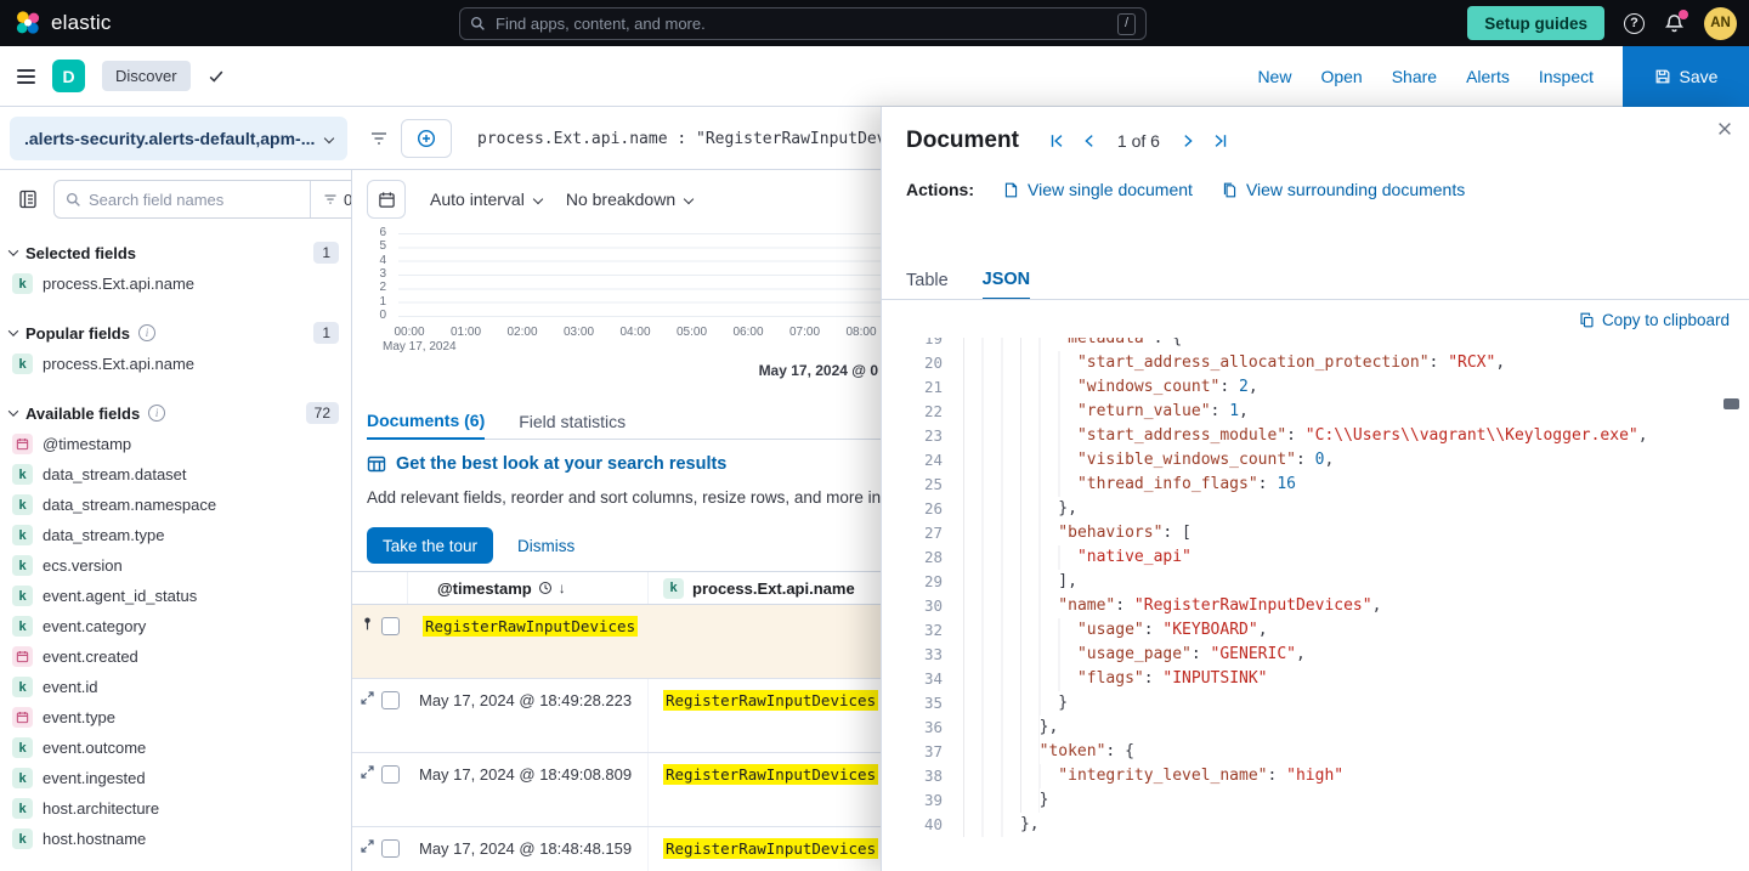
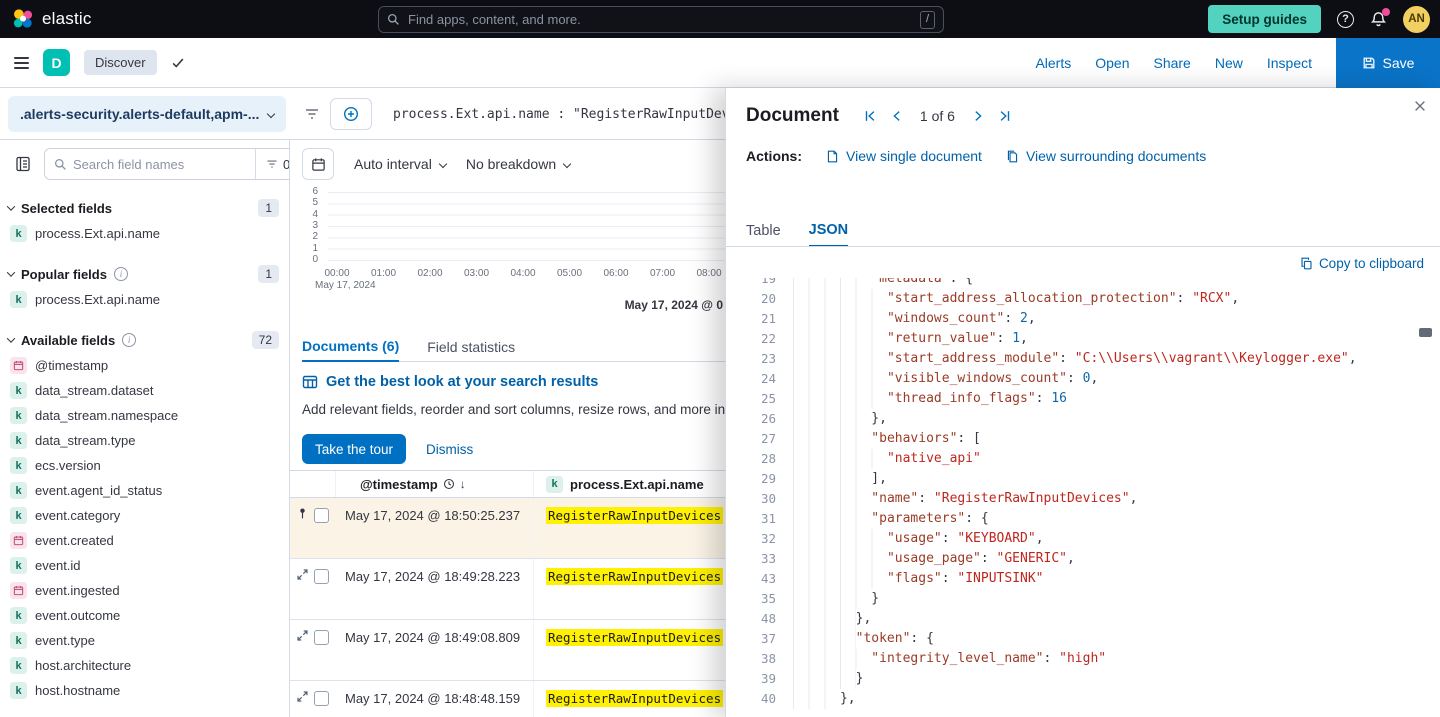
  elastic
  Find apps, content, and more.
  /
  Setup guides
  ?
  AN
  D
  Discover
- New
+ Alerts
  Open
  Share
- Alerts
+ New
  Inspect
  Save
  .alerts-security.alerts-default,apm-...
  process.Ext.api.name : "RegisterRawInputDe
  Search field names
  0
  Selected fields
  1
  k
  process.Ext.api.name
  Popular fields
  i
  1
  k
  process.Ext.api.name
  Available fields
  i
  72
  @timestamp
  k
  data_stream.dataset
  k
  data_stream.namespace
  k
  data_stream.type
  k
  ecs.version
  k
  event.agent_id_status
  k
  event.category
  event.created
  k
  event.id
- event.type
+ event.ingested
  k
  event.outcome
  k
- event.ingested
+ event.type
  k
  host.architecture
  k
  host.hostname
  Auto interval
  No breakdown
  6
  5
  4
  3
  2
  1
  0
  00:00
  01:00
  02:00
  03:00
  04:00
  05:00
  06:00
  07:00
  08:00
  May 17, 2024
  May 17, 2024 @ 0
  Documents (6)
  Field statistics
  Get the best look at your search results
  Add relevant fields, reorder and sort columns, resize rows, and more in
  Take the tour
  Dismiss
  @timestamp
  ↓
  k
  process.Ext.api.name
+ May 17, 2024 @ 18:50:25.237
  RegisterRawInputDevices
  May 17, 2024 @ 18:49:28.223
  RegisterRawInputDevices
  May 17, 2024 @ 18:49:08.809
  RegisterRawInputDevices
  May 17, 2024 @ 18:48:48.159
  RegisterRawInputDevices
  Document
  1 of 6
  Actions:
  View single document
  View surrounding documents
  Table
  JSON
  Copy to clipboard
  19
  "metadata": {
  20
  "start_address_allocation_protection": "RCX",
  21
  "windows_count": 2,
  22
  "return_value": 1,
  23
  "start_address_module": "C:\\Users\\vagrant\\Keylogger.exe",
  24
  "visible_windows_count": 0,
  25
  "thread_info_flags": 16
  26
  },
  27
  "behaviors": [
  28
  "native_api"
  29
  ],
  30
  "name": "RegisterRawInputDevices",
+ 31
+ "parameters": {
  32
  "usage": "KEYBOARD",
  33
  "usage_page": "GENERIC",
- 34
+ 43
  "flags": "INPUTSINK"
  35
  }
- 36
+ 48
  },
  37
  "token": {
  38
  "integrity_level_name": "high"
  39
  }
  40
  },
